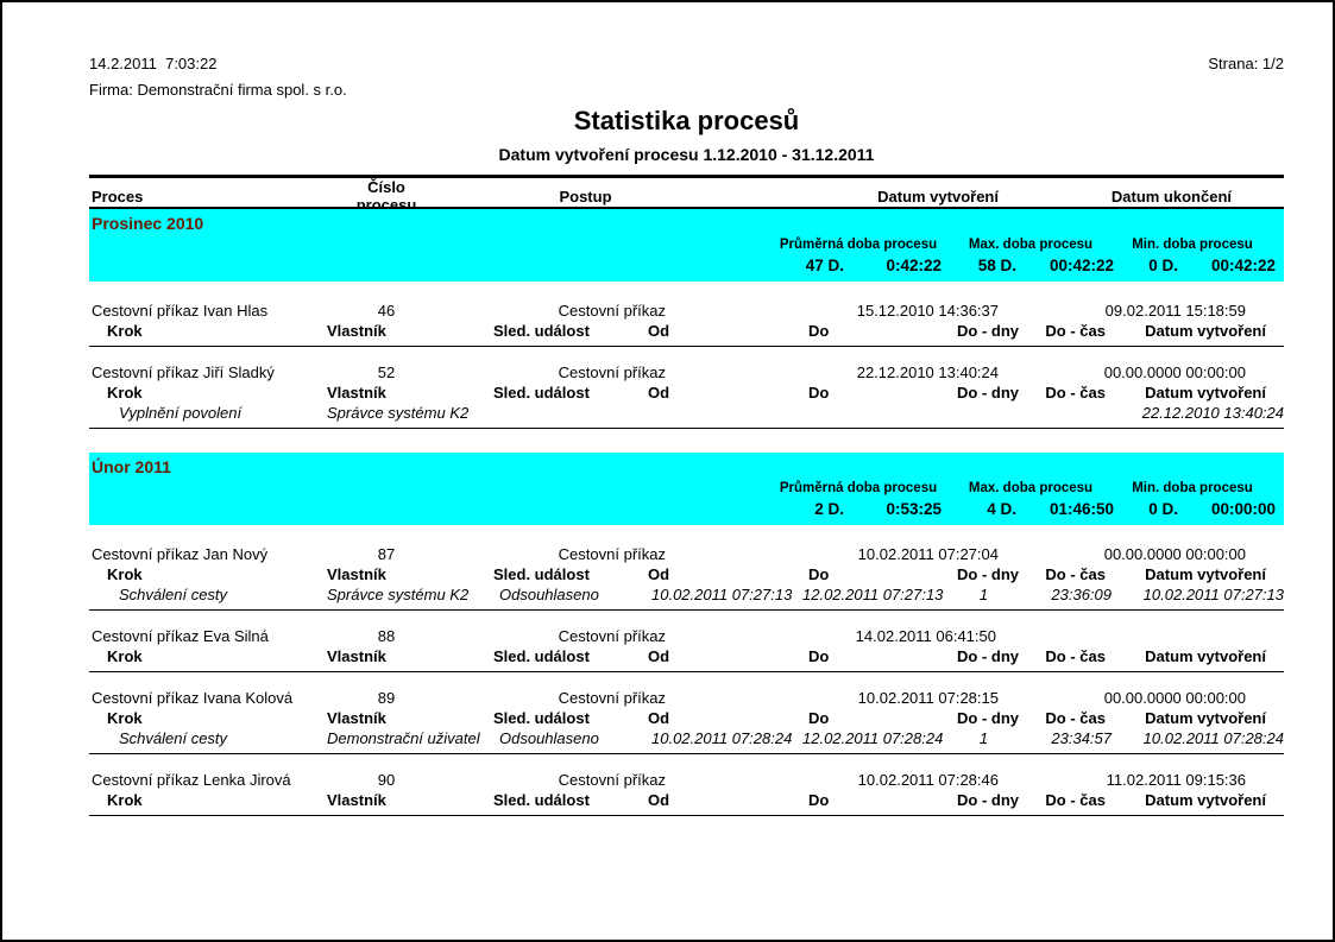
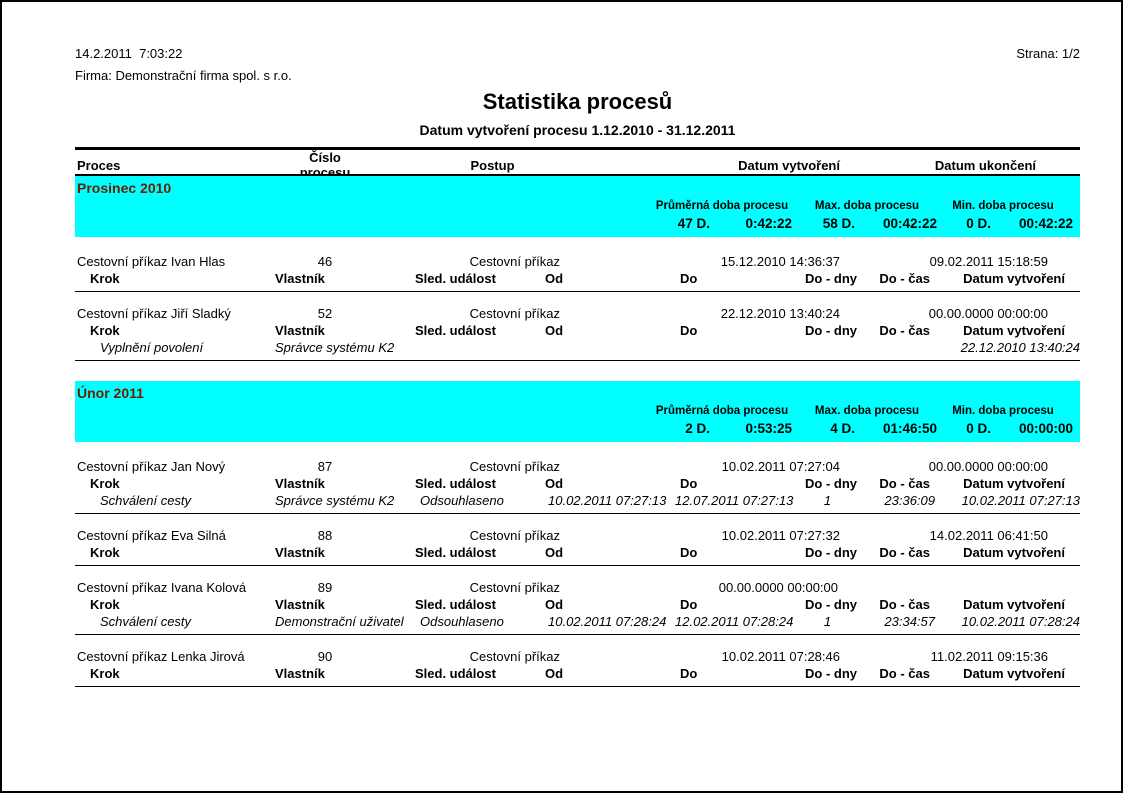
  14.2.2011 7:03:22
  Strana: 1/2
  Firma: Demonstrační firma spol. s r.o.
  Statistika procesů
  Datum vytvoření procesu 1.12.2010 - 31.12.2011
  Proces
  Číslo procesu
  Postup
  Datum vytvoření
  Datum ukončení
  Prosinec 2010
  Průměrná doba procesu
  47 D.
  0:42:22
  Max. doba procesu
  58 D.
  00:42:22
  Min. doba procesu
  0 D.
  00:42:22
  Cestovní příkaz Ivan Hlas
  46
  Cestovní příkaz
  15.12.2010 14:36:37
  09.02.2011 15:18:59
  Krok
  Vlastník
  Sled. událost
  Od
  Do
  Do - dny
  Do - čas
  Datum vytvoření
  Cestovní příkaz Jiří Sladký
  52
  Cestovní příkaz
  22.12.2010 13:40:24
  00.00.0000 00:00:00
  Krok
  Vlastník
  Sled. událost
  Od
  Do
  Do - dny
  Do - čas
  Datum vytvoření
  Vyplnění povolení
  Správce systému K2
  22.12.2010 13:40:24
  Únor 2011
  Průměrná doba procesu
  2 D.
  0:53:25
  Max. doba procesu
  4 D.
  01:46:50
  Min. doba procesu
  0 D.
  00:00:00
  Cestovní příkaz Jan Nový
  87
  Cestovní příkaz
  10.02.2011 07:27:04
  00.00.0000 00:00:00
  Krok
  Vlastník
  Sled. událost
  Od
  Do
  Do - dny
  Do - čas
  Datum vytvoření
  Schválení cesty
  Správce systému K2
  Odsouhlaseno
  10.02.2011 07:27:13
- 12.02.2011 07:27:13
+ 12.07.2011 07:27:13
  1
  23:36:09
  10.02.2011 07:27:13
  Cestovní příkaz Eva Silná
  88
  Cestovní příkaz
+ 10.02.2011 07:27:32
  14.02.2011 06:41:50
  Krok
  Vlastník
  Sled. událost
  Od
  Do
  Do - dny
  Do - čas
  Datum vytvoření
  Cestovní příkaz Ivana Kolová
  89
  Cestovní příkaz
- 10.02.2011 07:28:15
  00.00.0000 00:00:00
  Krok
  Vlastník
  Sled. událost
  Od
  Do
  Do - dny
  Do - čas
  Datum vytvoření
  Schválení cesty
  Demonstrační uživatel
  Odsouhlaseno
  10.02.2011 07:28:24
  12.02.2011 07:28:24
  1
  23:34:57
  10.02.2011 07:28:24
  Cestovní příkaz Lenka Jirová
  90
  Cestovní příkaz
  10.02.2011 07:28:46
  11.02.2011 09:15:36
  Krok
  Vlastník
  Sled. událost
  Od
  Do
  Do - dny
  Do - čas
  Datum vytvoření
